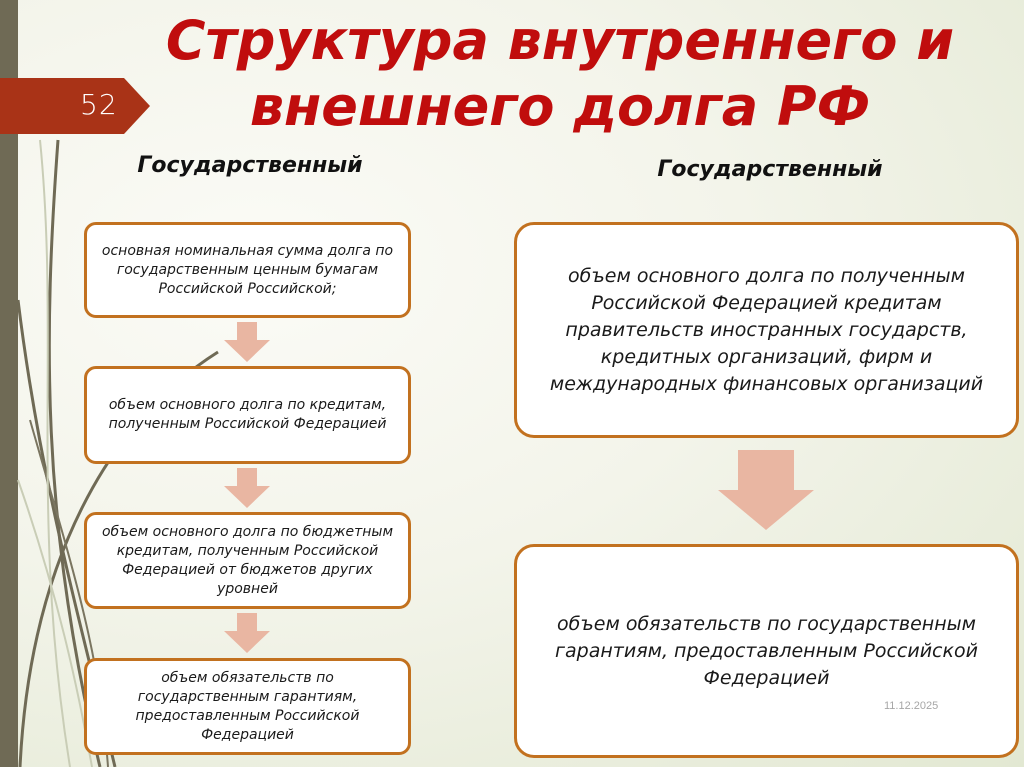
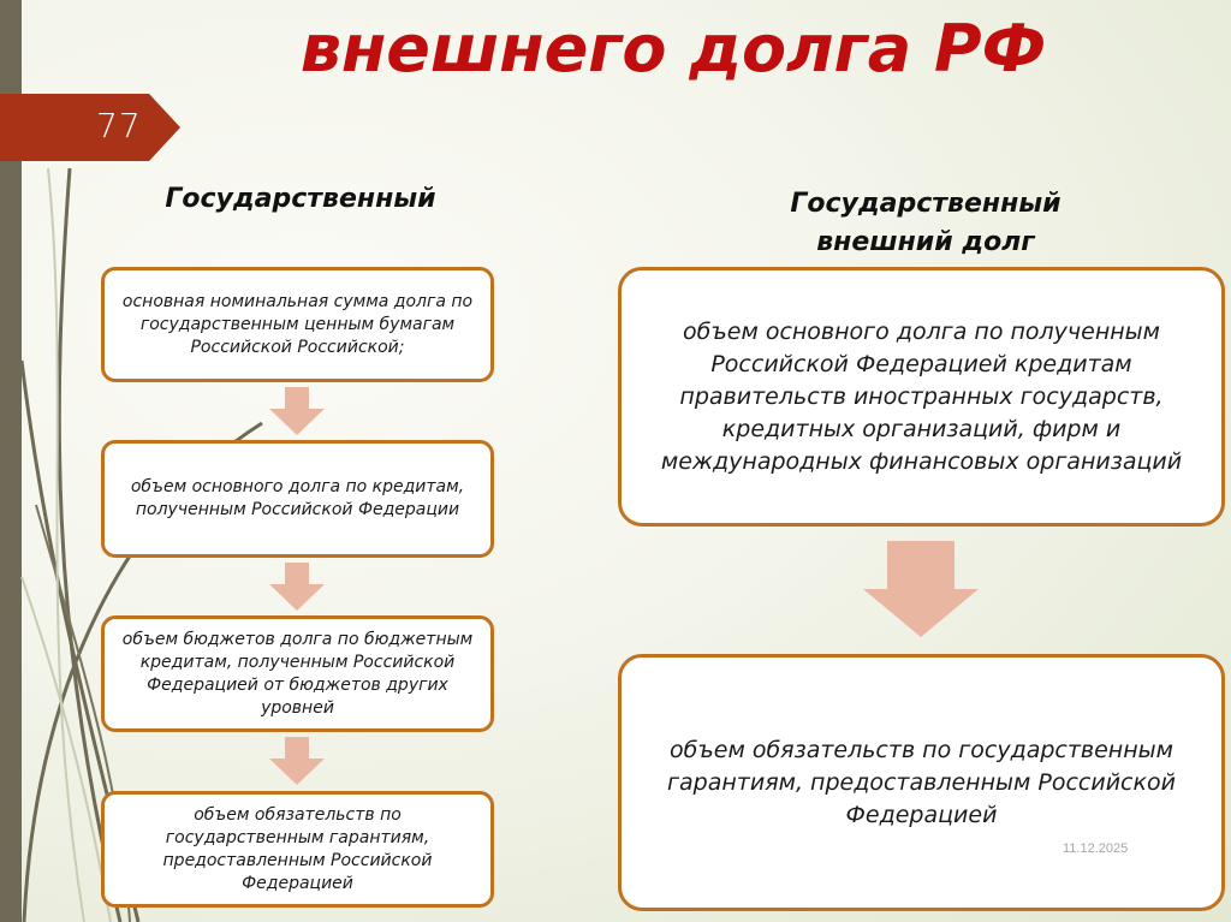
- 52
+ 77
- Структура внутреннего и
  внешнего долга РФ
  Государственный
  основная номинальная сумма долга по государственным ценным бумагам Российской Российской;
- объем основного долга по кредитам, полученным Российской Федерацией
+ объем основного долга по кредитам, полученным Российской Федерации
- объем основного долга по бюджетным кредитам, полученным Российской Федерацией от бюджетов других уровней
+ объем бюджетов долга по бюджетным кредитам, полученным Российской Федерацией от бюджетов других уровней
  объем обязательств по государственным гарантиям, предоставленным Российской Федерацией
  Государственный
+ внешний долг
  объем основного долга по полученным Российской Федерацией кредитам правительств иностранных государств, кредитных организаций, фирм и международных финансовых организаций
  объем обязательств по государственным гарантиям, предоставленным Российской Федерацией
  11.12.2025
